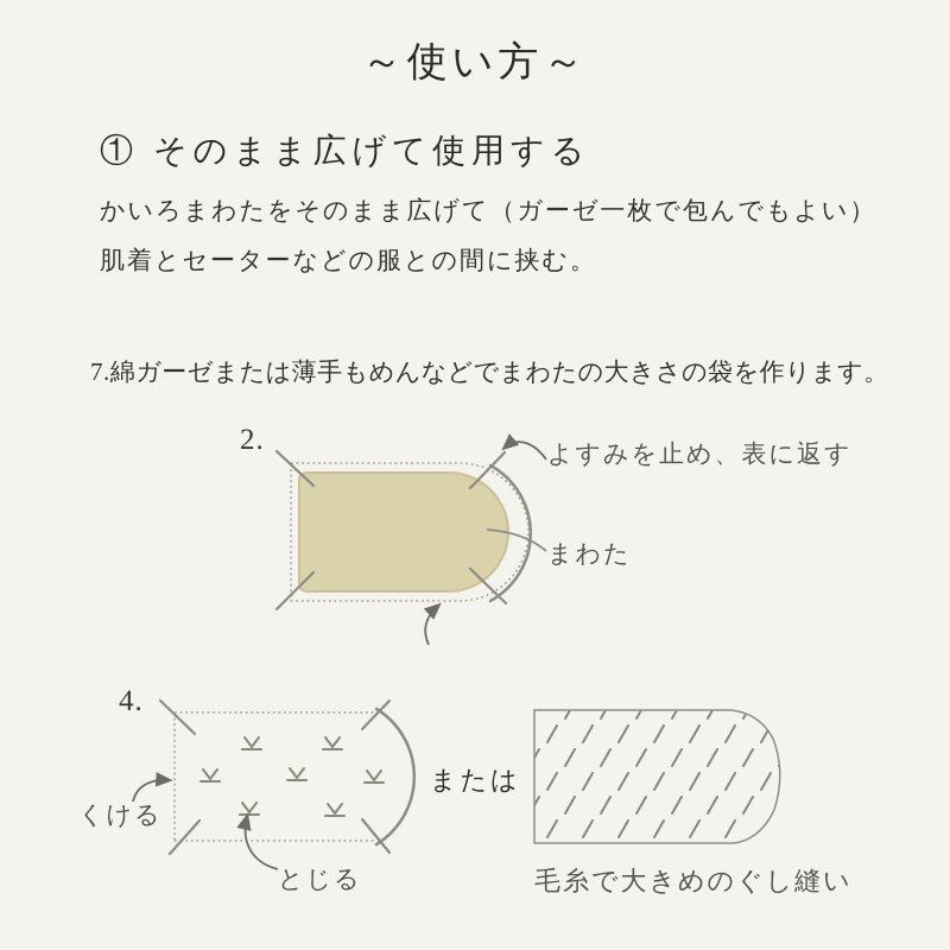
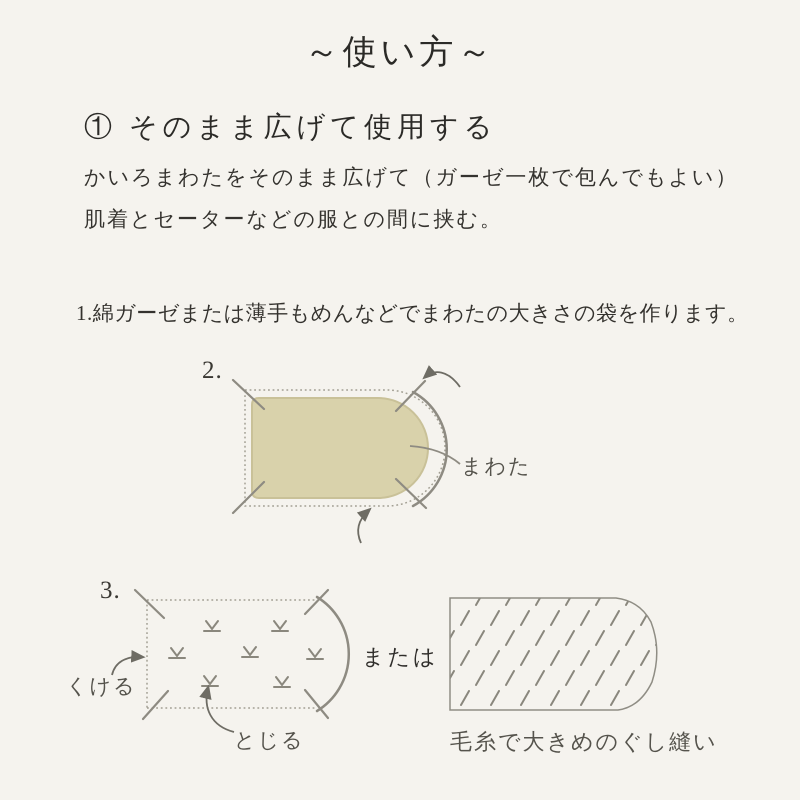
  ～使い方～
  ① そのまま広げて使用する
  かいろまわたをそのまま広げて（ガーゼ一枚で包んでもよい）
  肌着とセーターなどの服との間に挟む。
- 7.綿ガーゼまたは薄手もめんなどでまわたの大きさの袋を作ります。
+ 1.綿ガーゼまたは薄手もめんなどでまわたの大きさの袋を作ります。
  2.
- よすみを止め、表に返す
  まわた
- 4.
+ 3.
  くける
  とじる
  または
  毛糸で大きめのぐし縫い
